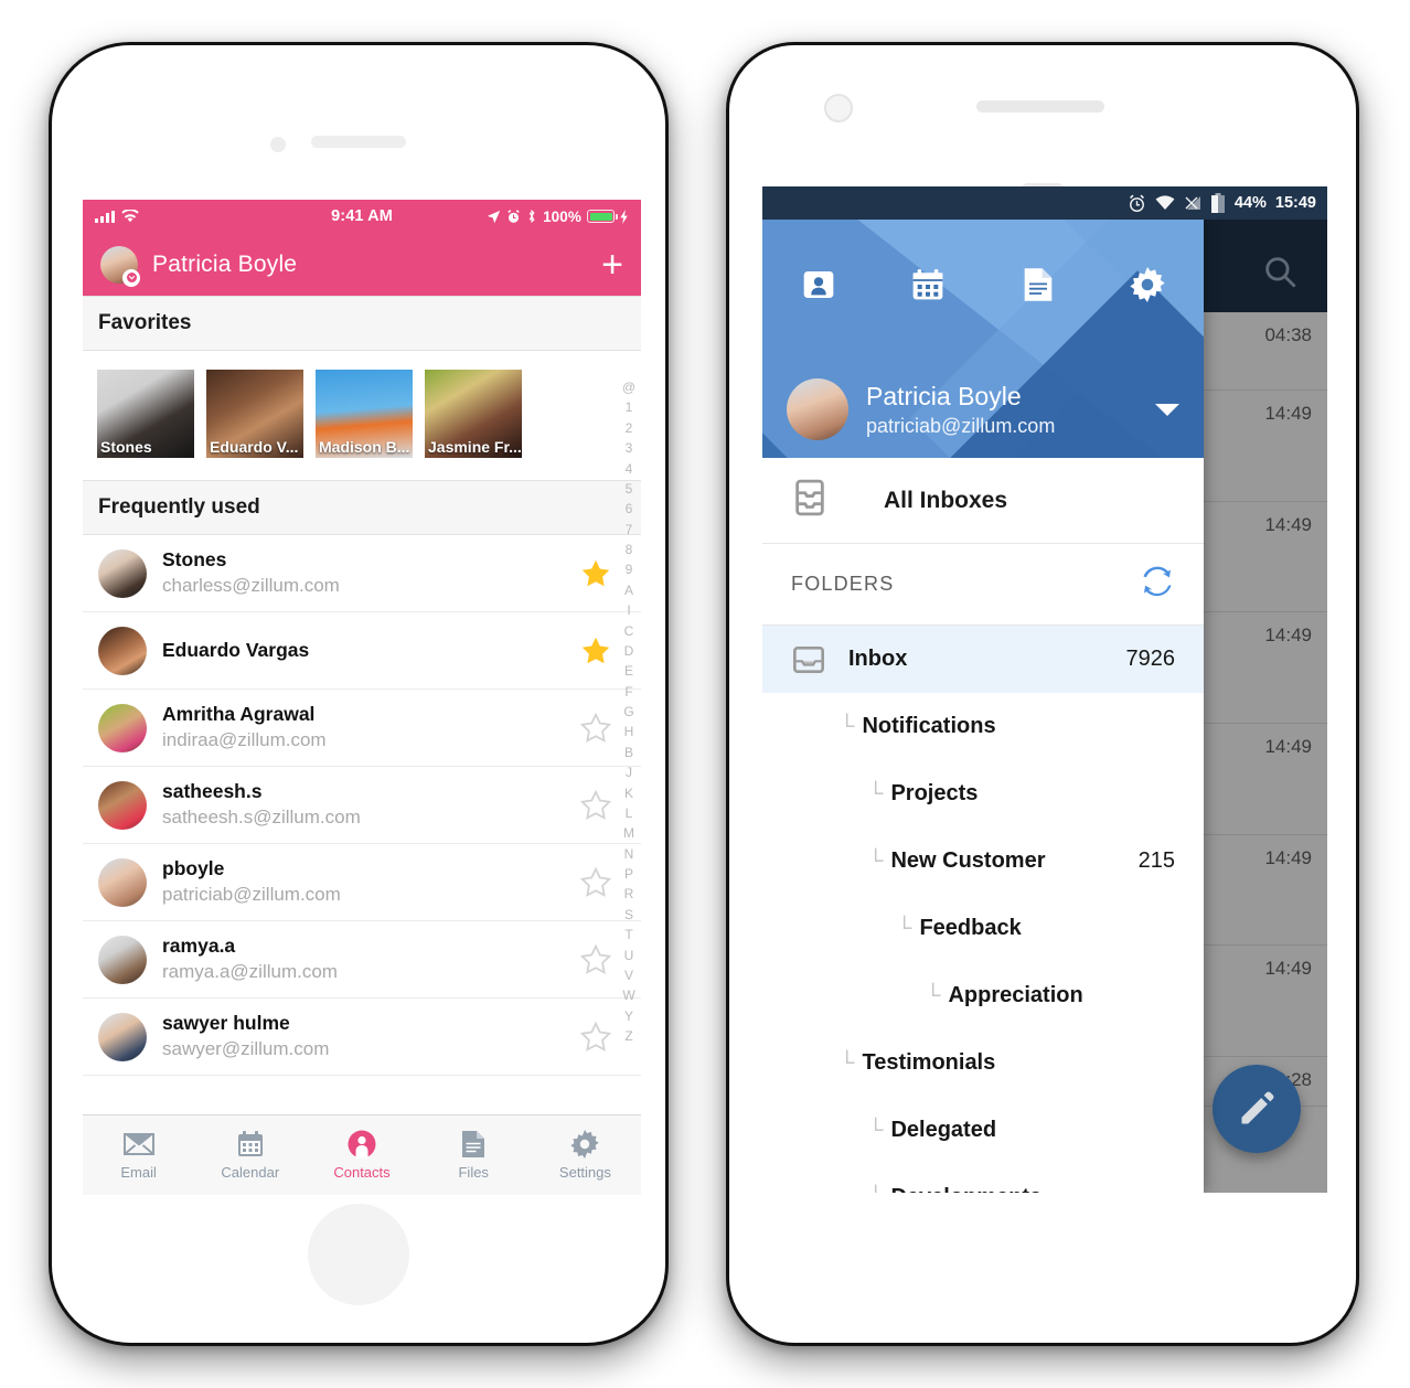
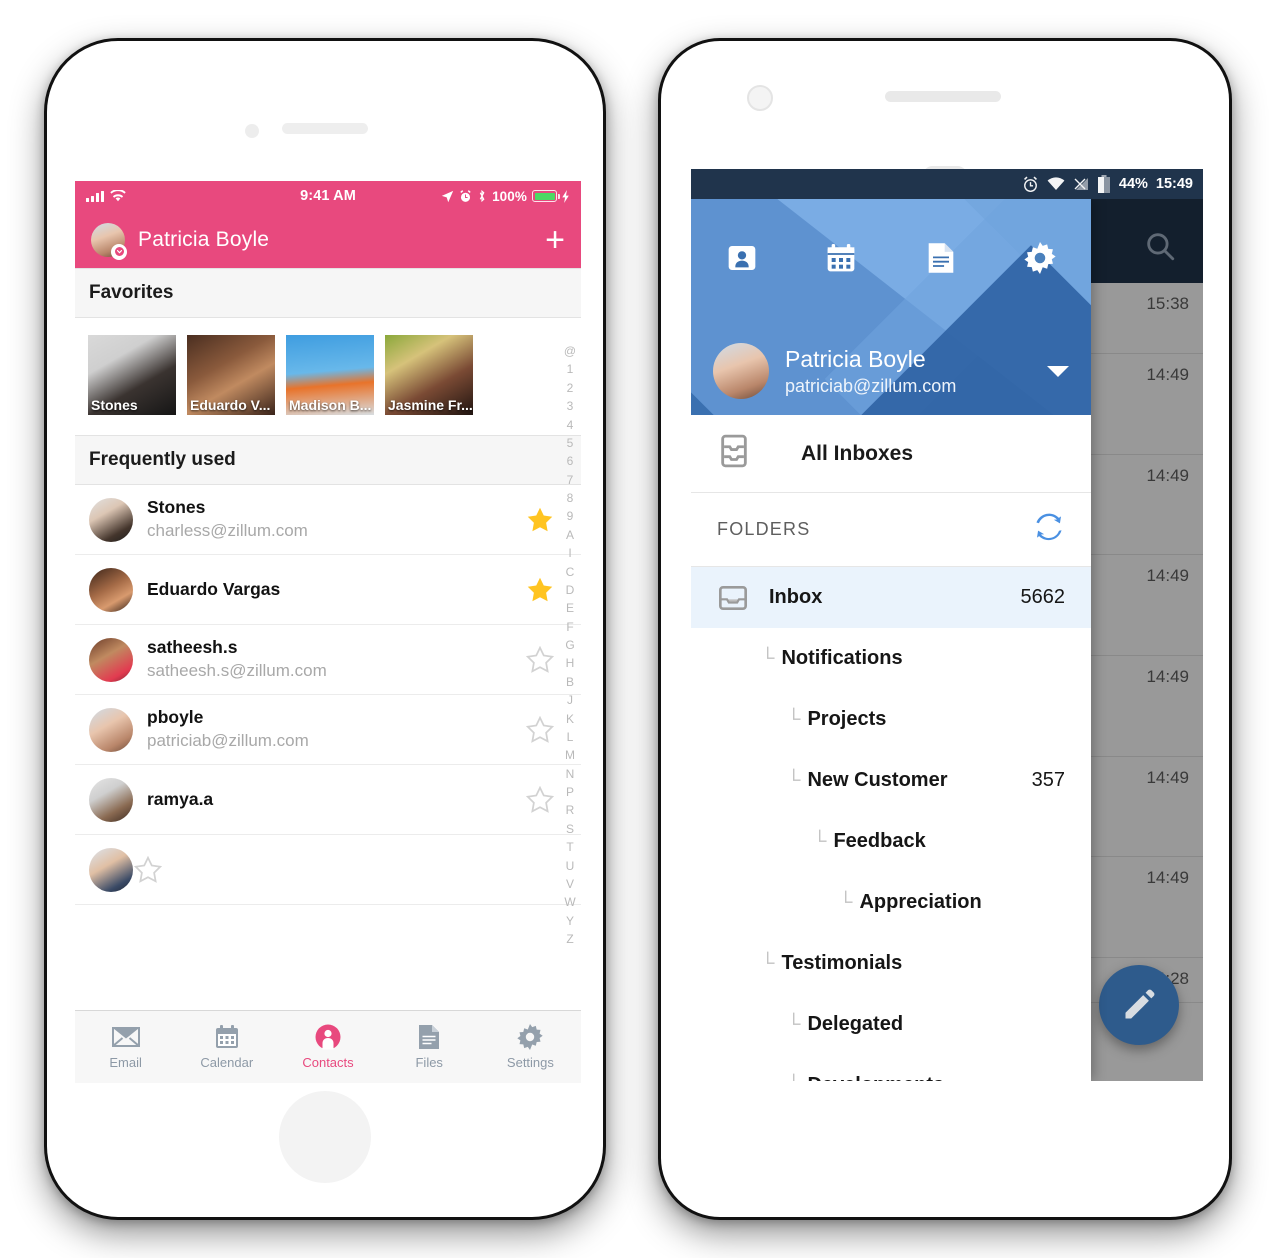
  9:41 AM
  100%
  Patricia Boyle
  +
  Favorites
  Stones
  Eduardo V...
  Madison B...
  Jasmine Fr...
  Frequently used
  Stones
  charless@zillum.com
  Eduardo Vargas
- Amritha Agrawal
- indiraa@zillum.com
  satheesh.s
  satheesh.s@zillum.com
  pboyle
  patriciab@zillum.com
  ramya.a
- ramya.a@zillum.com
- sawyer hulme
- sawyer@zillum.com
  @
  1
  2
  3
  4
  5
  6
  7
  8
  9
  A
  I
  C
  D
  E
  F
  G
  H
  B
  J
  K
  L
  M
  N
  P
  R
  S
  T
  U
  V
  W
  Y
  Z
  Email
  Calendar
  Contacts
  Files
  Settings
  44%
  15:49
- 04:38
+ 15:38
  14:49
  14:49
  14:49
  14:49
  14:49
  14:49
  Patricia Boyle
  patriciab@zillum.com
  All Inboxes
  FOLDERS
  Inbox
- 7926
+ 5662
  └
  Notifications
  └
  Projects
  └
  New Customer
- 215
+ 357
  └
  Feedback
  └
  Appreciation
  └
  Testimonials
  └
  Delegated
